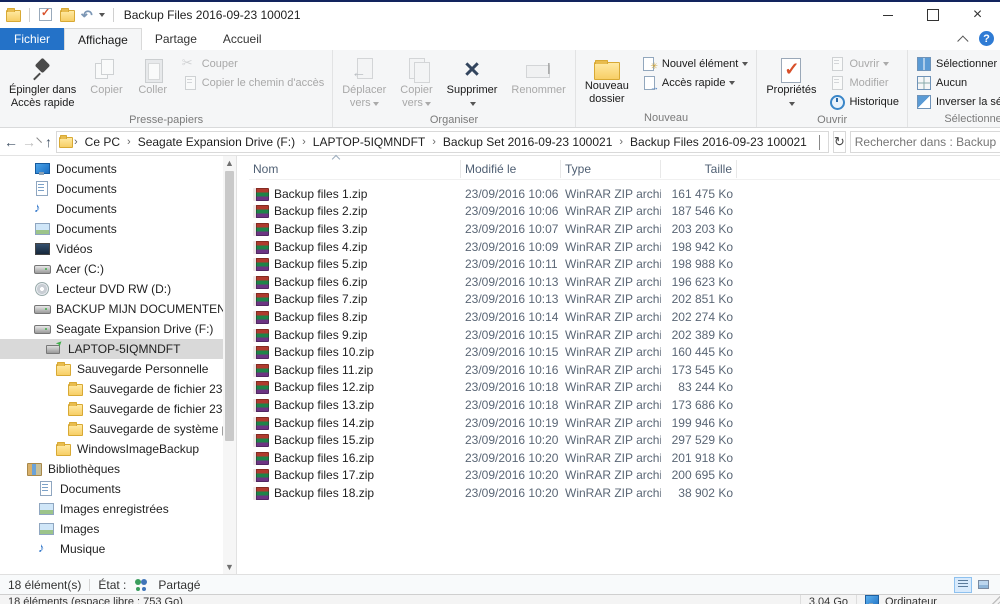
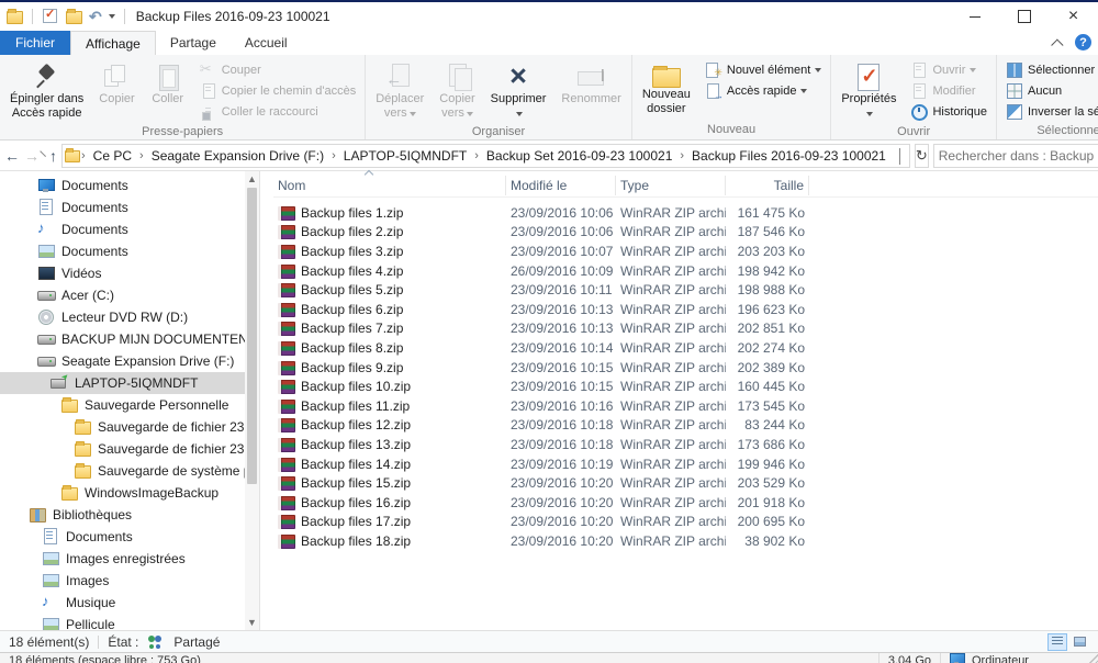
  ↶
  Backup Files 2016-09-23 100021
  ×
  Fichier
  Affichage
  Partage
  Accueil
  ?
  Épingler dans
  Accès rapide
  Copier
  Coller
  ✂
  Couper
  Copier le chemin d'accès
+ Coller le raccourci
  Presse-papiers
  Déplacer
  vers
  Copier
  vers
  ×
  Supprimer
  Renommer
  Organiser
  Nouveau
  dossier
  Nouvel élément
  Accès rapide
  Nouveau
  Propriétés
  Ouvrir
  Modifier
  Historique
  Ouvrir
  Sélectionner
  Aucun
  Sélectionne
  ←
  →
  ↑
  ›
  Ce PC
  ›
  Seagate Expansion Drive (F:)
  ›
  LAPTOP-5IQMNDFT
  ›
  Backup Set 2016-09-23 100021
  ›
  Backup Files 2016-09-23 100021
  ↻
  Rechercher dans : Backup
  Documents
  Documents
  ♪
  Documents
  Documents
  Vidéos
  Acer (C:)
  Lecteur DVD RW (D:)
  BACKUP MIJN DOCUMENTEN
  Seagate Expansion Drive (F:)
  LAPTOP-5IQMNDFT
  Sauvegarde Personnelle
  Sauvegarde de fichier 23
  Sauvegarde de fichier 23
  WindowsImageBackup
  Bibliothèques
  Documents
  Images enregistrées
  Images
  ♪
  Musique
+ Pellicule
  ▲
  ▼
  Nom
  Modifié le
  Type
  Taille
  Backup files 1.zip
  23/09/2016 10:06
  WinRAR ZIP archi
  161 475 Ko
  Backup files 2.zip
  23/09/2016 10:06
  WinRAR ZIP archi
  187 546 Ko
  Backup files 3.zip
  23/09/2016 10:07
  WinRAR ZIP archi
  203 203 Ko
  Backup files 4.zip
- 23/09/2016 10:09
+ 26/09/2016 10:09
  WinRAR ZIP archi
  198 942 Ko
  Backup files 5.zip
  23/09/2016 10:11
  WinRAR ZIP archi
  198 988 Ko
  Backup files 6.zip
  23/09/2016 10:13
  WinRAR ZIP archi
  196 623 Ko
  Backup files 7.zip
  23/09/2016 10:13
  WinRAR ZIP archi
  202 851 Ko
  Backup files 8.zip
  23/09/2016 10:14
  WinRAR ZIP archi
  202 274 Ko
  Backup files 9.zip
  23/09/2016 10:15
  WinRAR ZIP archi
  202 389 Ko
  Backup files 10.zip
  23/09/2016 10:15
  WinRAR ZIP archi
  160 445 Ko
  Backup files 11.zip
  23/09/2016 10:16
  WinRAR ZIP archi
  173 545 Ko
  Backup files 12.zip
  23/09/2016 10:18
  WinRAR ZIP archi
  83 244 Ko
  Backup files 13.zip
  23/09/2016 10:18
  WinRAR ZIP archi
  173 686 Ko
  Backup files 14.zip
  23/09/2016 10:19
  WinRAR ZIP archi
  199 946 Ko
  Backup files 15.zip
  23/09/2016 10:20
  WinRAR ZIP archi
- 297 529 Ko
+ 203 529 Ko
  Backup files 16.zip
  23/09/2016 10:20
  WinRAR ZIP archi
  201 918 Ko
  Backup files 17.zip
  23/09/2016 10:20
  WinRAR ZIP archi
  200 695 Ko
  Backup files 18.zip
  23/09/2016 10:20
  WinRAR ZIP archi
  38 902 Ko
  18 élément(s)
  État :
  Partagé
  18 éléments (espace libre : 753 Go)
  3.04 Go
  Ordinateur
